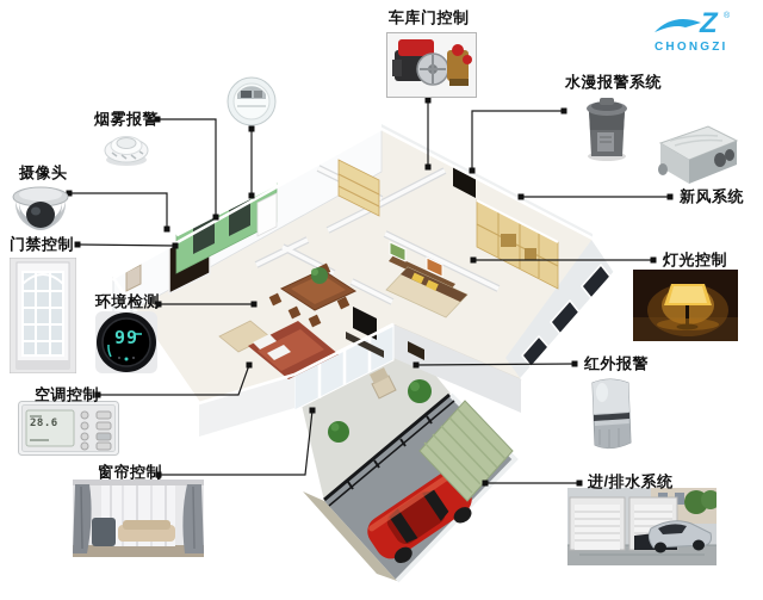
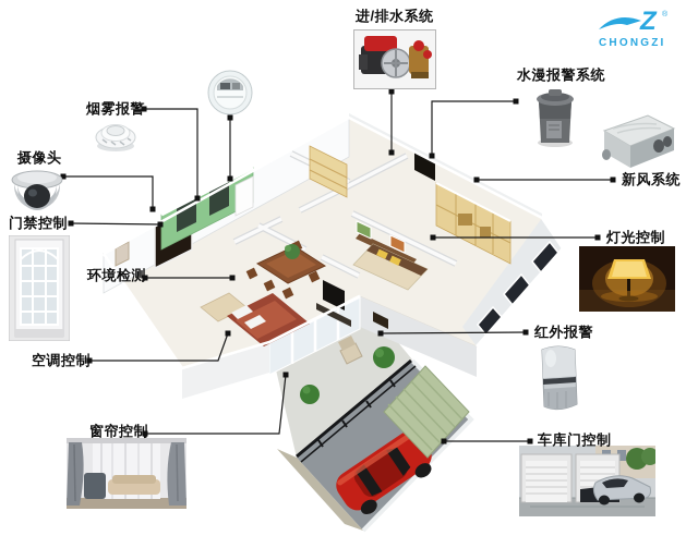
- 99
- 28.6
  Z
  CHONGZI
- 车库门控制
+ 进/排水系统
  水漫报警系统
  烟雾报警
  摄像头
  新风系统
  门禁控制
  灯光控制
  环境检测
  红外报警
  空调控制
  窗帘控制
- 进/排水系统
+ 车库门控制
